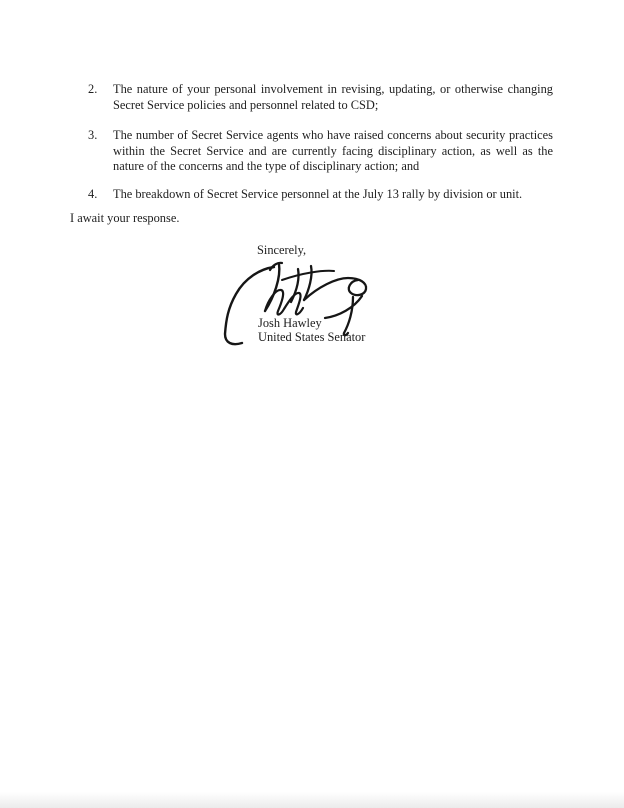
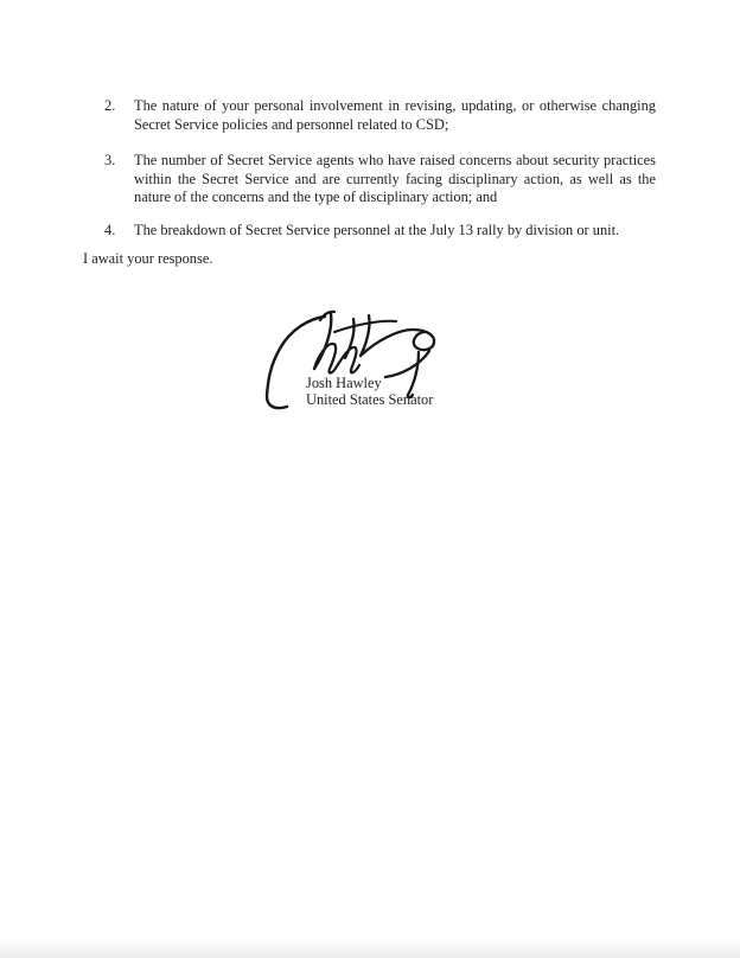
  2.
  The nature of your personal involvement in revising, updating, or otherwise changing Secret Service policies and personnel related to CSD;
  3.
  The number of Secret Service agents who have raised concerns about security practices within the Secret Service and are currently facing disciplinary action, as well as the nature of the concerns and the type of disciplinary action; and
  4.
  The breakdown of Secret Service personnel at the July 13 rally by division or unit.
  I await your response.
- Sincerely,
  Josh Hawley
  United States Senator
